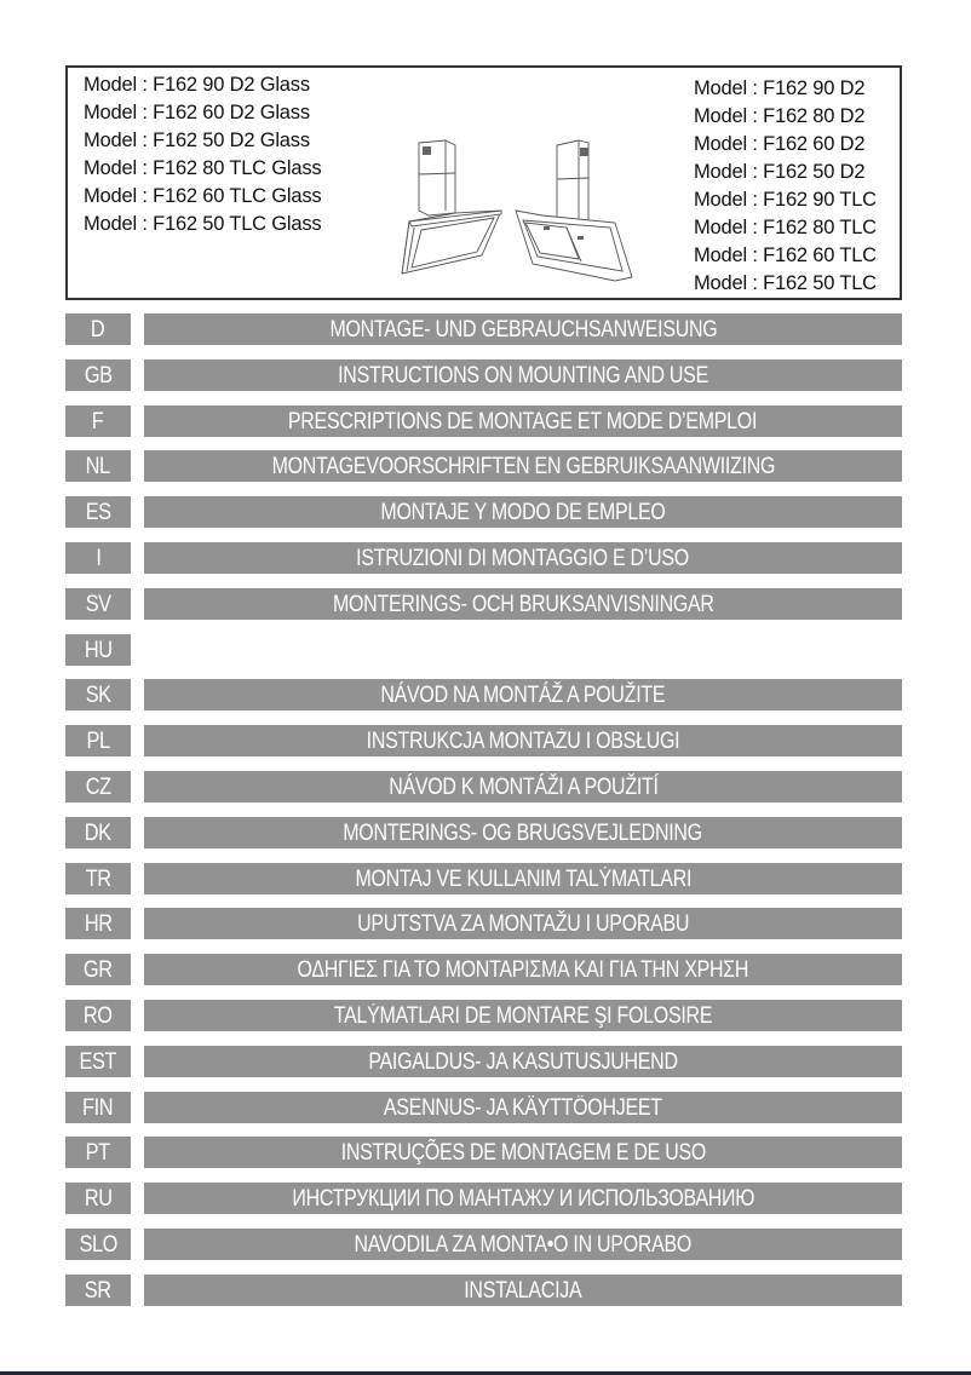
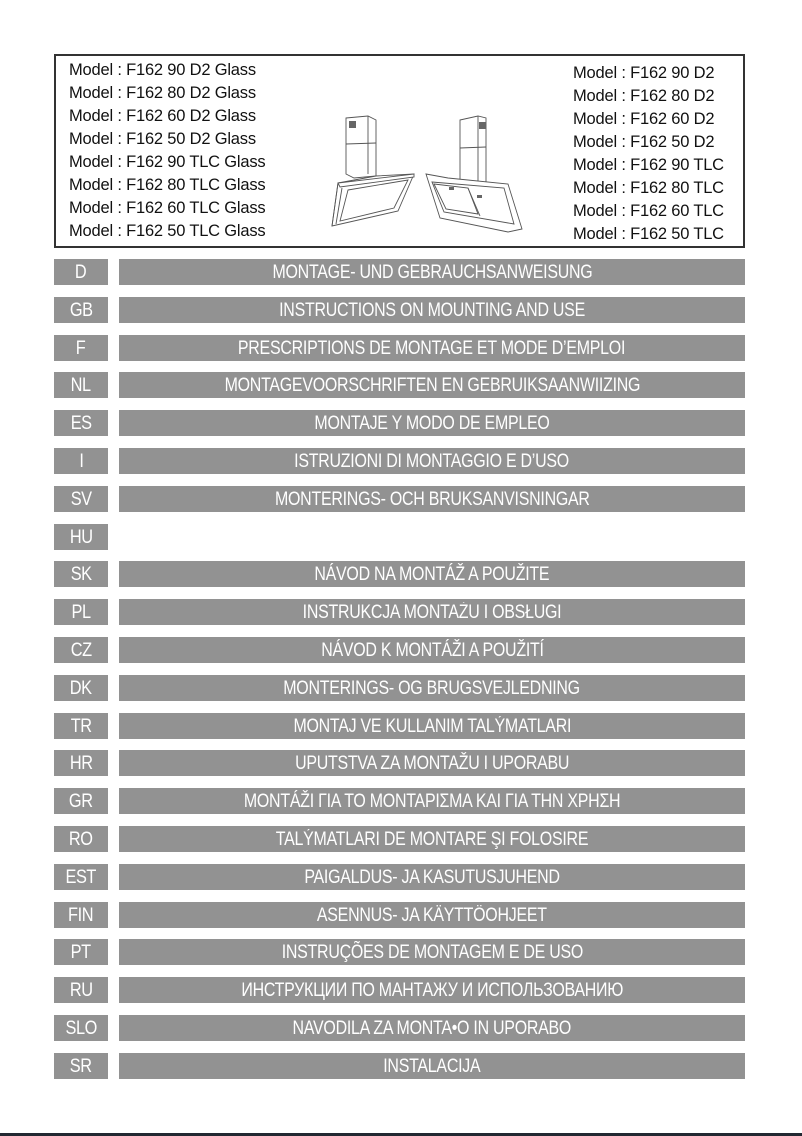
  Model : F162 90 D2 Glass
+ Model : F162 80 D2 Glass
  Model : F162 60 D2 Glass
  Model : F162 50 D2 Glass
+ Model : F162 90 TLC Glass
  Model : F162 80 TLC Glass
  Model : F162 60 TLC Glass
  Model : F162 50 TLC Glass
  Model : F162 90 D2
  Model : F162 80 D2
  Model : F162 60 D2
  Model : F162 50 D2
  Model : F162 90 TLC
  Model : F162 80 TLC
  Model : F162 60 TLC
  Model : F162 50 TLC
  D
  MONTAGE- UND GEBRAUCHSANWEISUNG
  GB
  INSTRUCTIONS ON MOUNTING AND USE
  F
  PRESCRIPTIONS DE MONTAGE ET MODE D’EMPLOI
  NL
  MONTAGEVOORSCHRIFTEN EN GEBRUIKSAANWIIZING
  ES
  MONTAJE Y MODO DE EMPLEO
  I
  ISTRUZIONI DI MONTAGGIO E D’USO
  SV
  MONTERINGS- OCH BRUKSANVISNINGAR
  HU
  SK
  NÁVOD NA MONTÁŽ A POUŽITE
  PL
  INSTRUKCJA MONTAŻU I OBSŁUGI
  CZ
  NÁVOD K MONTÁŽI A POUŽITÍ
  DK
  MONTERINGS- OG BRUGSVEJLEDNING
  TR
  MONTAJ VE KULLANIM TALÝMATLARI
  HR
  UPUTSTVA ZA MONTAŽU I UPORABU
  GR
- ΟΔΗΓΙΕΣ ΓΙΑ ΤΟ ΜΟΝΤΑΡΙΣΜΑ ΚΑΙ ΓΙΑ ΤΗΝ ΧΡΗΣΗ
+ MONTÁŽI ΓΙΑ ΤΟ ΜΟΝΤΑΡΙΣΜΑ ΚΑΙ ΓΙΑ ΤΗΝ ΧΡΗΣΗ
  RO
  TALÝMATLARI DE MONTARE ŞI FOLOSIRE
  EST
  PAIGALDUS- JA KASUTUSJUHEND
  FIN
  ASENNUS- JA KÄYTTÖOHJEET
  PT
  INSTRUÇÕES DE MONTAGEM E DE USO
  RU
  ИНСТРУКЦИИ ПО МАНТАЖУ И ИСПОЛЬЗОВАНИЮ
  SLO
  NAVODILA ZA MONTA•O IN UPORABO
  SR
  INSTALACIJA
